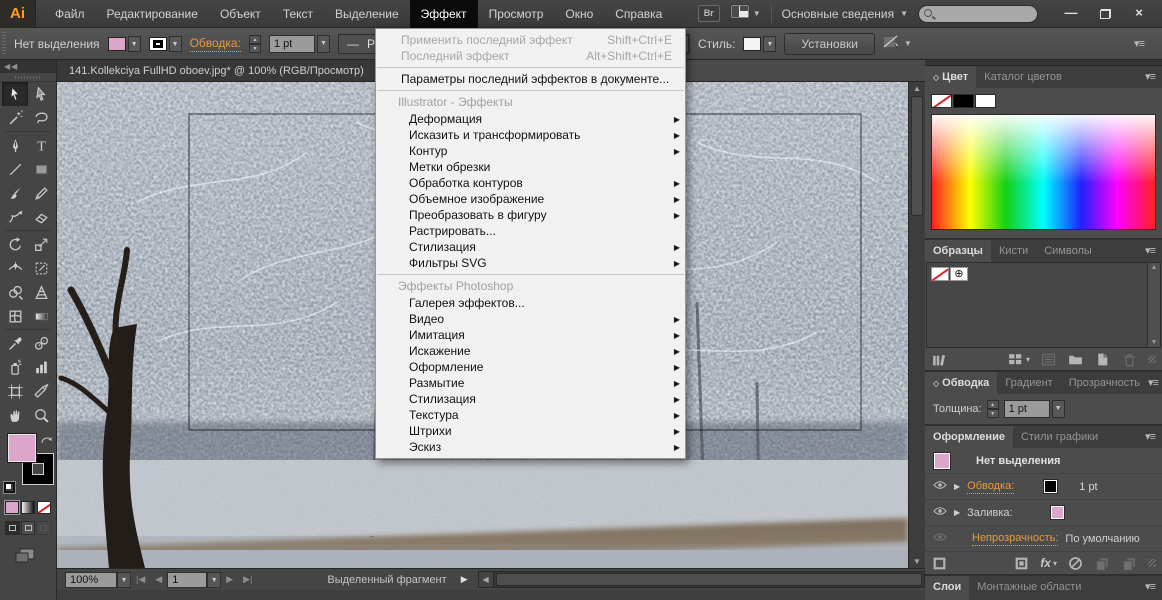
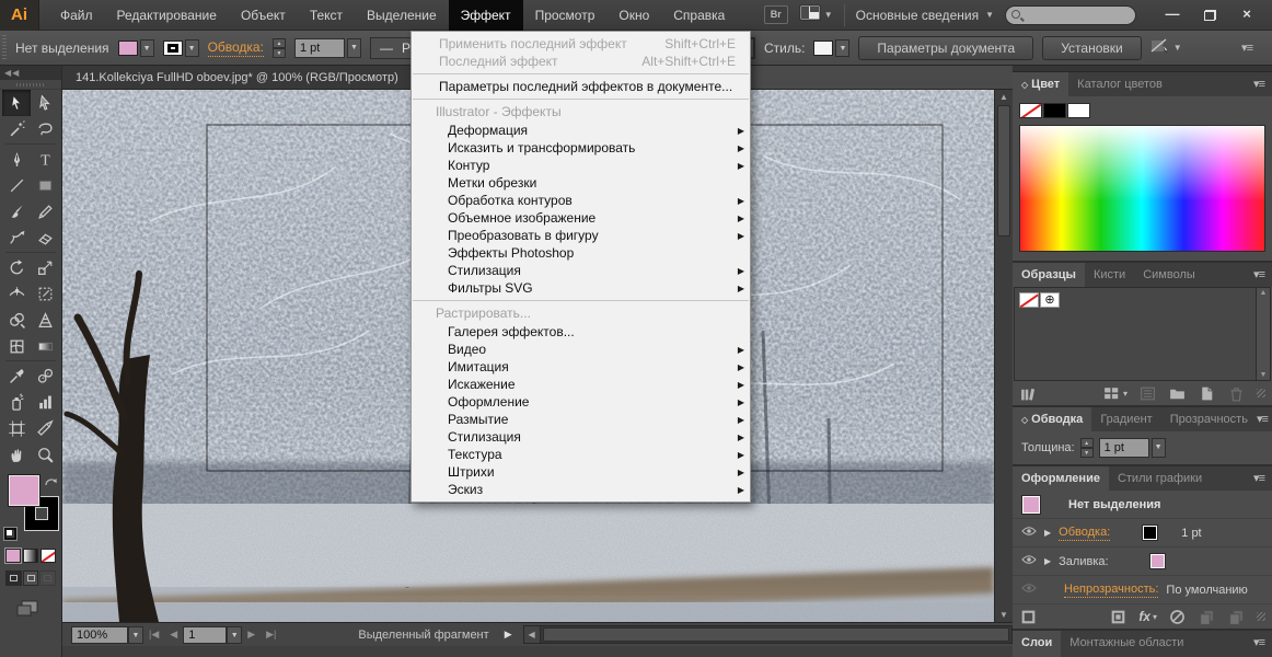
  Ai
  Файл
  Редактирование
  Объект
  Текст
  Выделение
  Эффект
  Просмотр
  Окно
  Справка
  Br
  ▼
  Основные сведения
  ▼
  —
  ×
  Нет выделения
  Обводка:
  1 pt
  —
  Стиль:
+ Параметры документа
  Установки
  ▼
  ▾≡
  ◀◀
  T
  141.Kollekciya FullHD oboev.jpg* @ 100% (RGB/Просмотр)
  ▲
  ▼
  100%
  |◀
  ◀
  1
  ▶
  ▶|
  Выделенный фрагмент
  ▶
  ◀
  ◇ Цвет
  Каталог цветов
  ▾≡
  Образцы
  Кисти
  Символы
  ▾≡
  ⊕
  ▾
  ◇ Обводка
  Градиент
  Прозрачность
  ▾≡
  Толщина:
  1 pt
  Оформление
  Стили графики
  ▾≡
  Нет выделения
  ▶
  Обводка:
  1 pt
  ▶
  Заливка:
  Непрозрачность:
  По умолчанию
  fx
  ▾
  Слои
  Монтажные области
  ▾≡
  Применить последний эффект
  Shift+Ctrl+E
  Последний эффект
  Alt+Shift+Ctrl+E
  Параметры последний эффектов в документе...
  Illustrator - Эффекты
  Деформация
  ▶
  Исказить и трансформировать
  ▶
  Контур
  ▶
  Метки обрезки
  Обработка контуров
  ▶
  Объемное изображение
  ▶
  Преобразовать в фигуру
  ▶
- Растрировать...
+ Эффекты Photoshop
  Стилизация
  ▶
  Фильтры SVG
  ▶
- Эффекты Photoshop
+ Растрировать...
  Галерея эффектов...
  Видео
  ▶
  Имитация
  ▶
  Искажение
  ▶
  Оформление
  ▶
  Размытие
  ▶
  Стилизация
  ▶
  Текстура
  ▶
  Штрихи
  ▶
  Эскиз
  ▶
